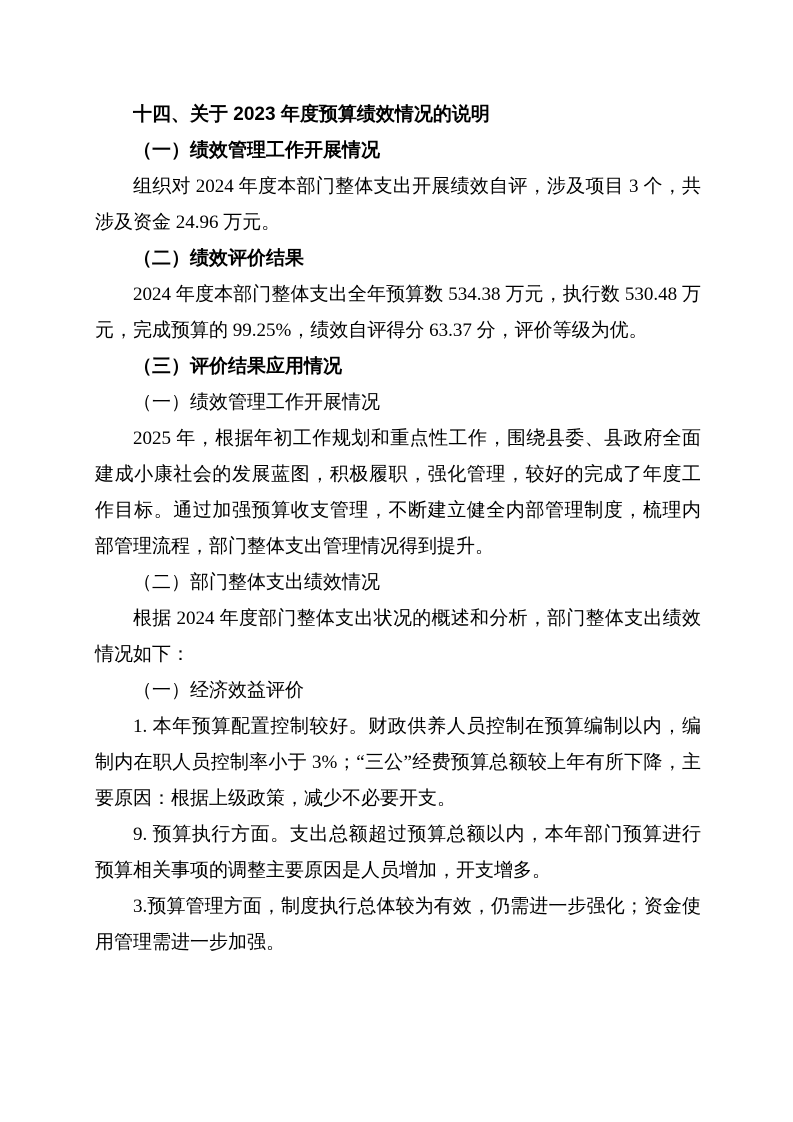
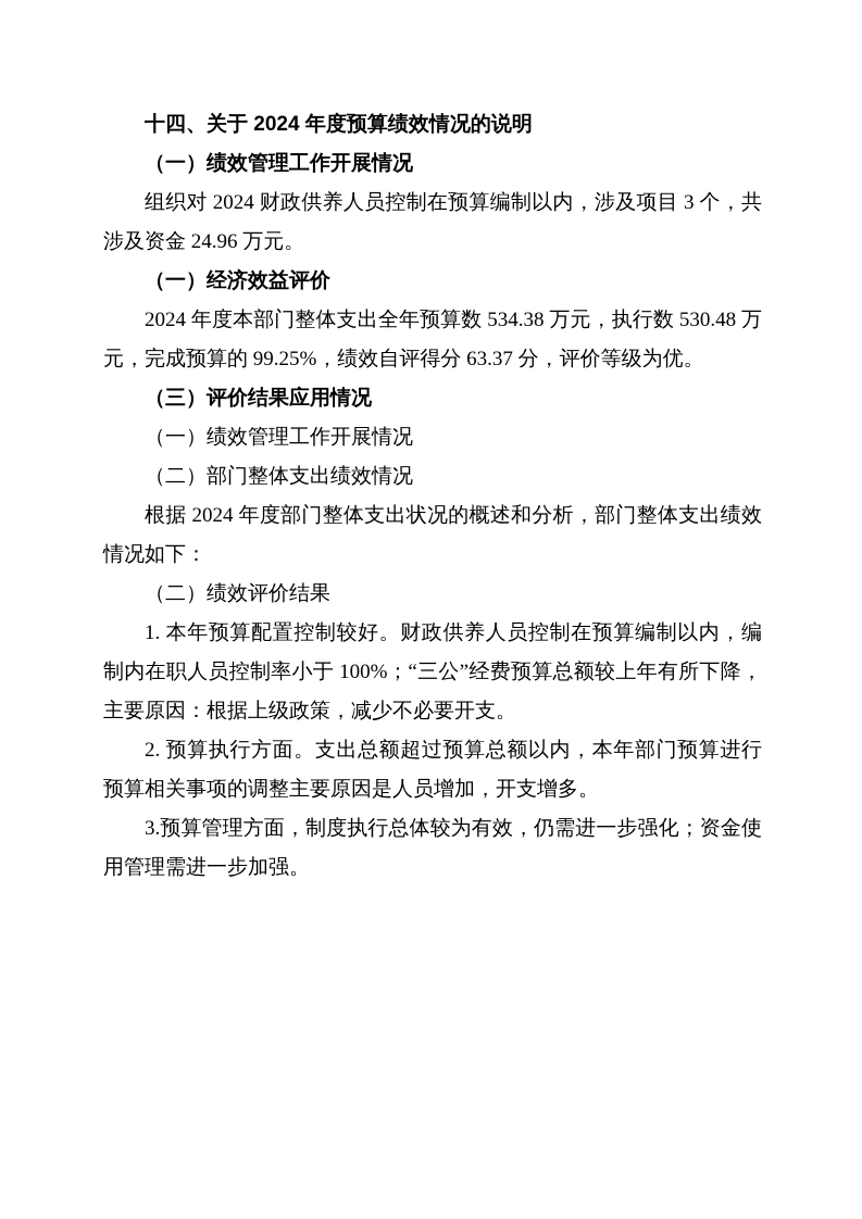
- 十四、关于 2023 年度预算绩效情况的说明
+ 十四、关于 2024 年度预算绩效情况的说明
  （一）绩效管理工作开展情况
- 组织对 2024 年度本部门整体支出开展绩效自评，涉及项目 3 个，共涉及资金 24.96 万元。
+ 组织对 2024 财政供养人员控制在预算编制以内，涉及项目 3 个，共涉及资金 24.96 万元。
- （二）绩效评价结果
+ （一）经济效益评价
  2024 年度本部门整体支出全年预算数 534.38 万元，执行数 530.48 万元，完成预算的 99.25%，绩效自评得分 63.37 分，评价等级为优。
  （三）评价结果应用情况
  （一）绩效管理工作开展情况
- 2025 年，根据年初工作规划和重点性工作，围绕县委、县政府全面建成小康社会的发展蓝图，积极履职，强化管理，较好的完成了年度工作目标。通过加强预算收支管理，不断建立健全内部管理制度，梳理内部管理流程，部门整体支出管理情况得到提升。
  （二）部门整体支出绩效情况
  根据 2024 年度部门整体支出状况的概述和分析，部门整体支出绩效情况如下：
- （一）经济效益评价
+ （二）绩效评价结果
- 1. 本年预算配置控制较好。财政供养人员控制在预算编制以内，编制内在职人员控制率小于 3%；“三公”经费预算总额较上年有所下降，主要原因：根据上级政策，减少不必要开支。
+ 1. 本年预算配置控制较好。财政供养人员控制在预算编制以内，编制内在职人员控制率小于 100%；“三公”经费预算总额较上年有所下降，主要原因：根据上级政策，减少不必要开支。
- 9. 预算执行方面。支出总额超过预算总额以内，本年部门预算进行预算相关事项的调整主要原因是人员增加，开支增多。
+ 2. 预算执行方面。支出总额超过预算总额以内，本年部门预算进行预算相关事项的调整主要原因是人员增加，开支增多。
  3.预算管理方面，制度执行总体较为有效，仍需进一步强化；资金使用管理需进一步加强。
